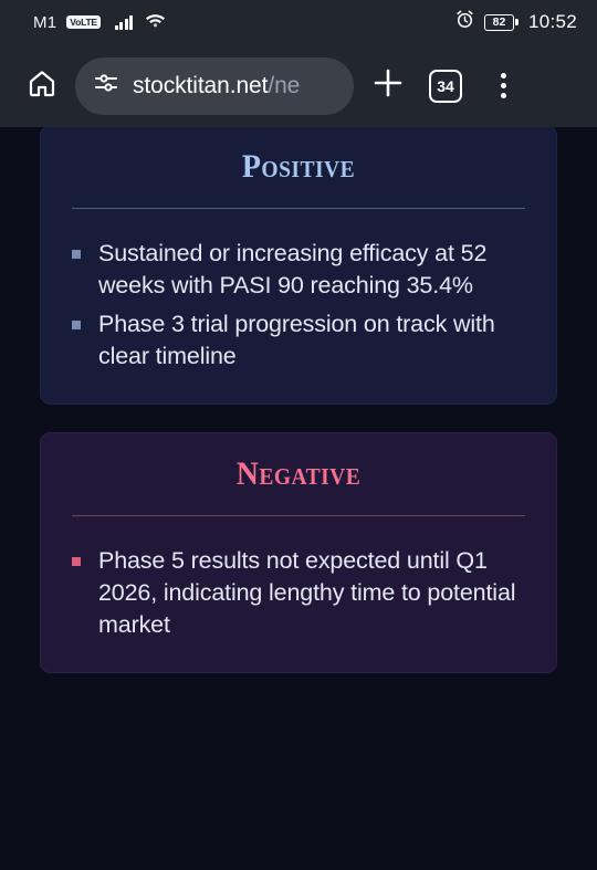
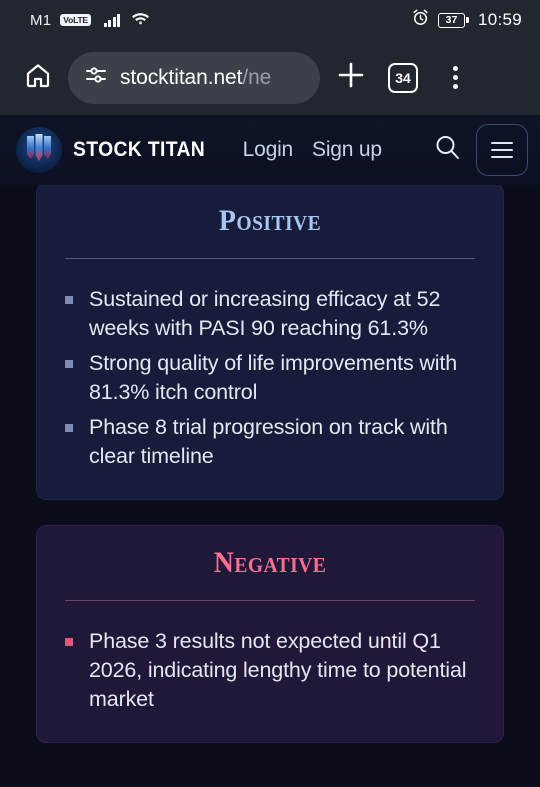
  M1
  VoLTE
- 82
+ 37
- 10:52
+ 10:59
  stocktitan.net/ne
  34
+ STOCK TITAN
+ Login
+ Sign up
  Positive
- Sustained or increasing efficacy at 52 weeks with PASI 90 reaching 35.4%
+ Sustained or increasing efficacy at 52 weeks with PASI 90 reaching 61.3%
+ Strong quality of life improvements with 81.3% itch control
- Phase 3 trial progression on track with clear timeline
+ Phase 8 trial progression on track with clear timeline
  Negative
- Phase 5 results not expected until Q1 2026, indicating lengthy time to potential market
+ Phase 3 results not expected until Q1 2026, indicating lengthy time to potential market
